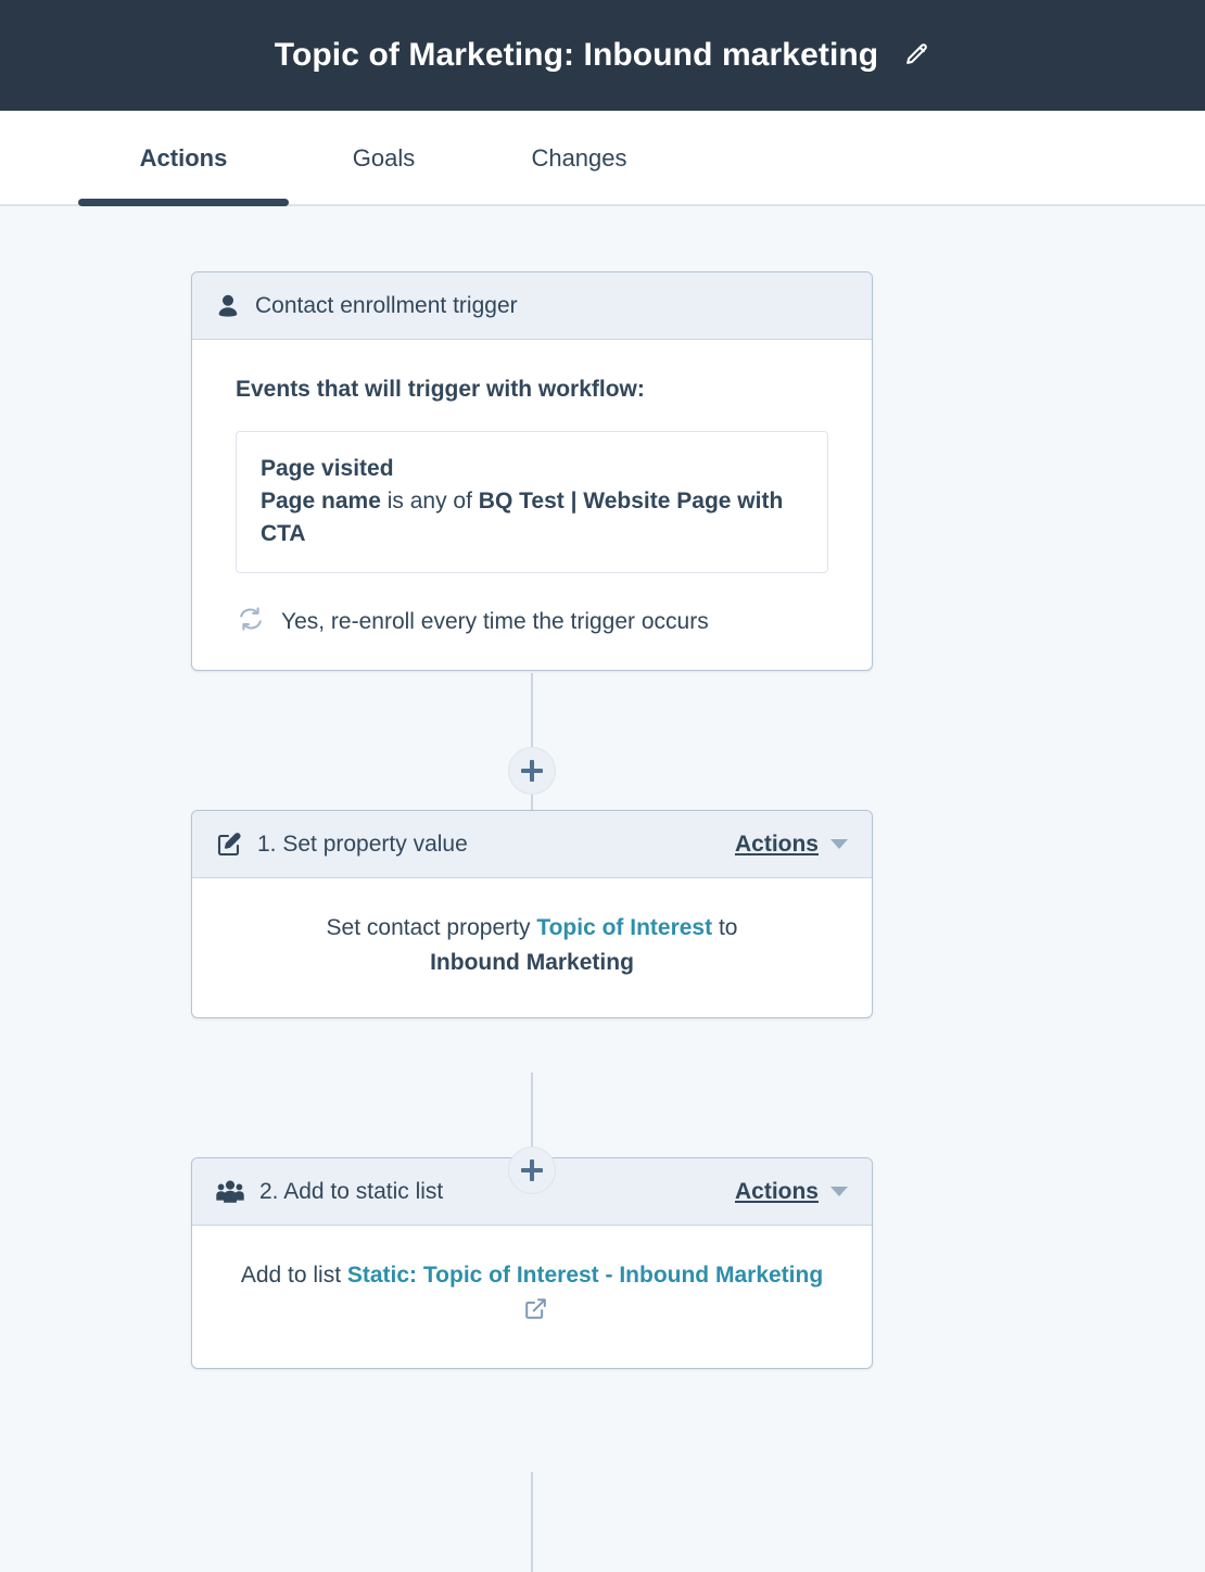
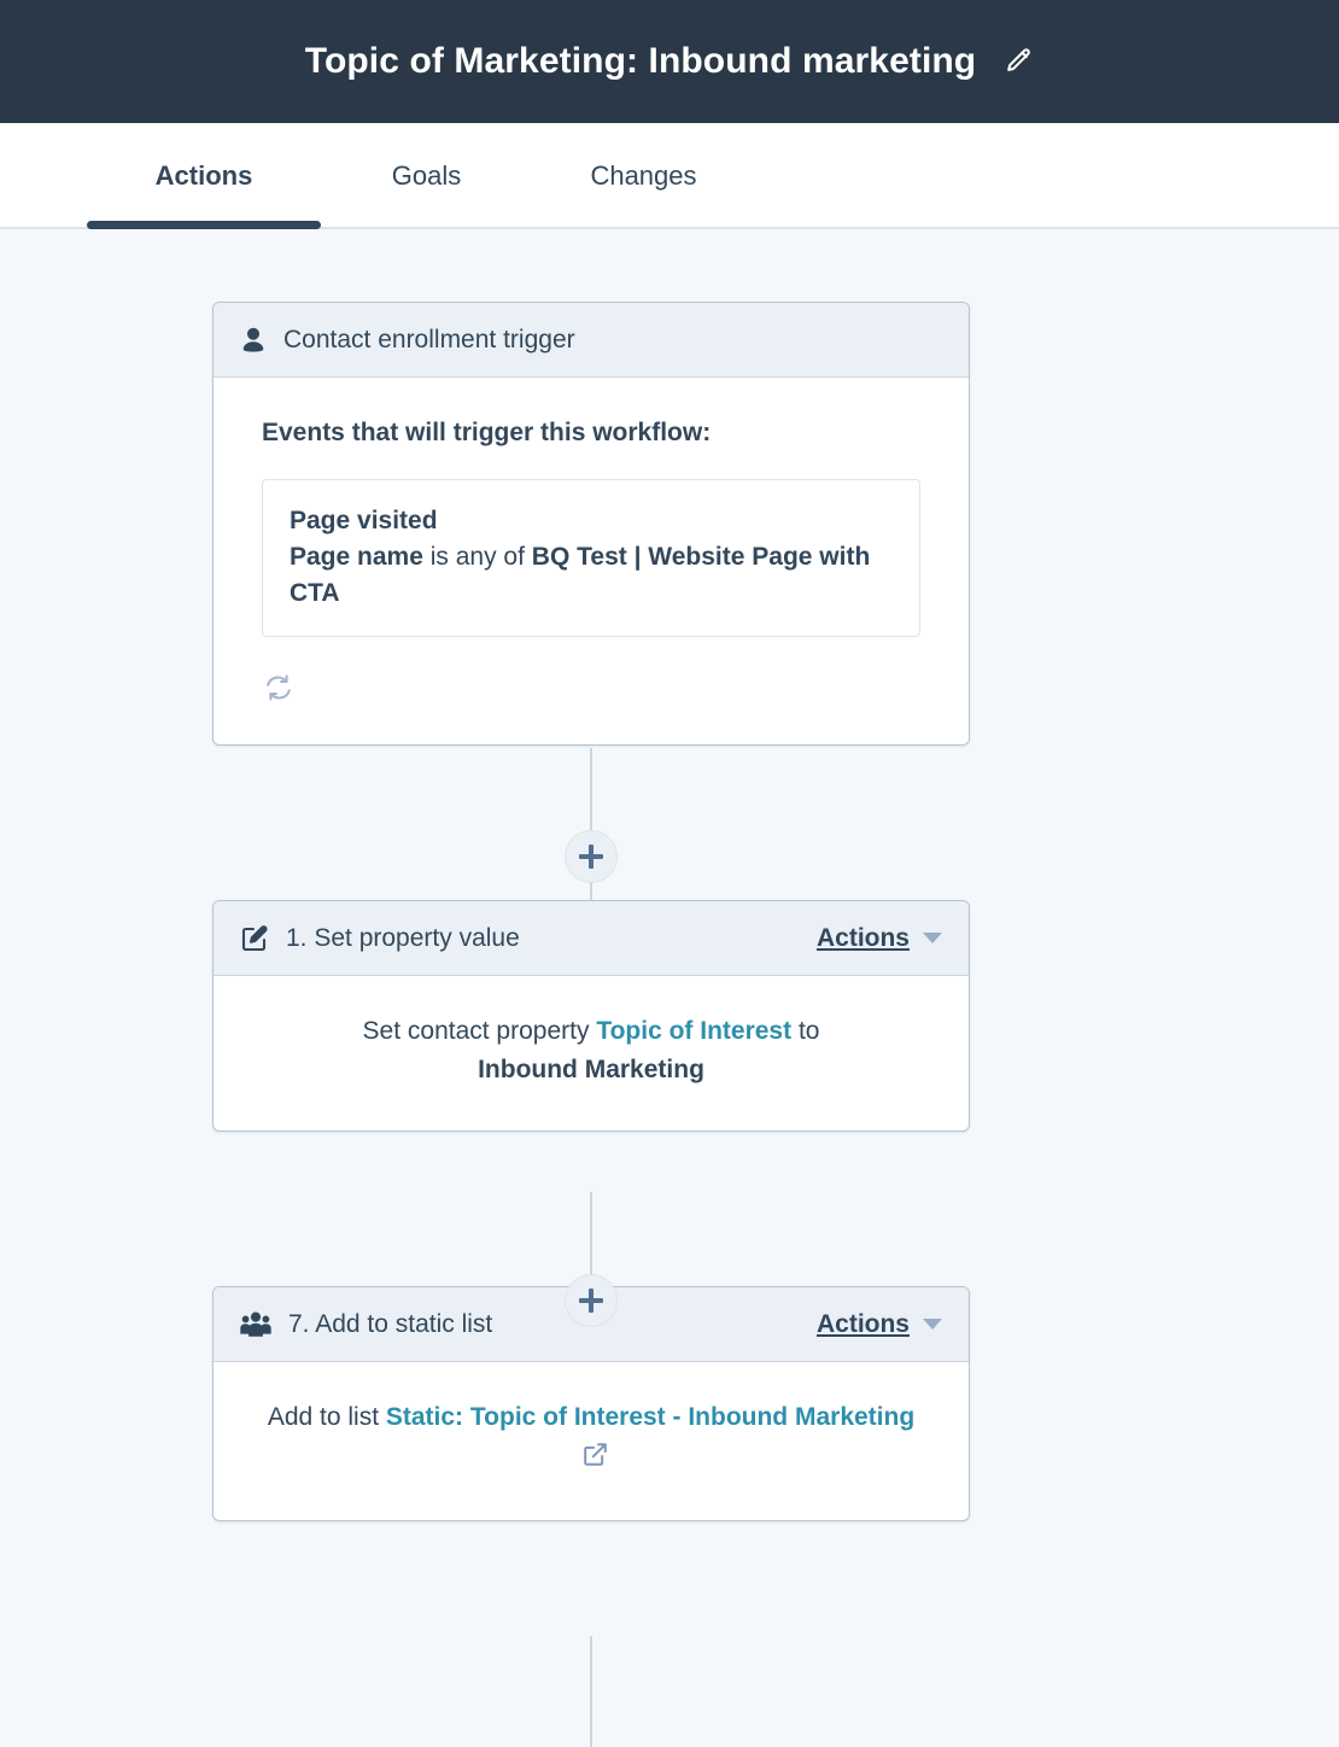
  Topic of Marketing: Inbound marketing
  Actions
  Goals
  Changes
  Contact enrollment trigger
- Events that will trigger with workflow:
+ Events that will trigger this workflow:
  Page visited
  Page name is any of BQ Test | Website Page with CTA
- Yes, re-enroll every time the trigger occurs
  1. Set property value
  Actions
  Set contact property Topic of Interest to
  Inbound Marketing
- 2. Add to static list
+ 7. Add to static list
  Actions
  Add to list Static: Topic of Interest - Inbound Marketing
